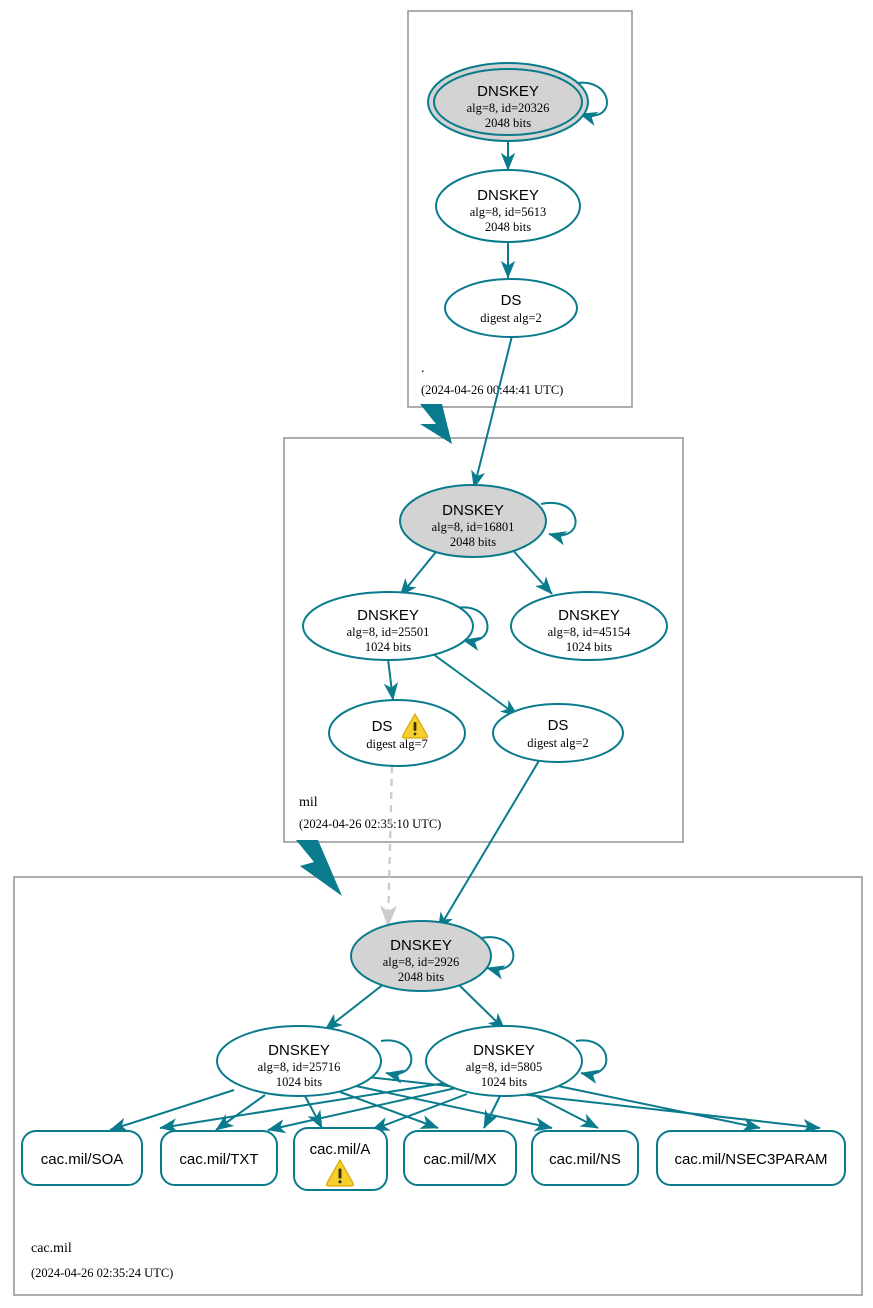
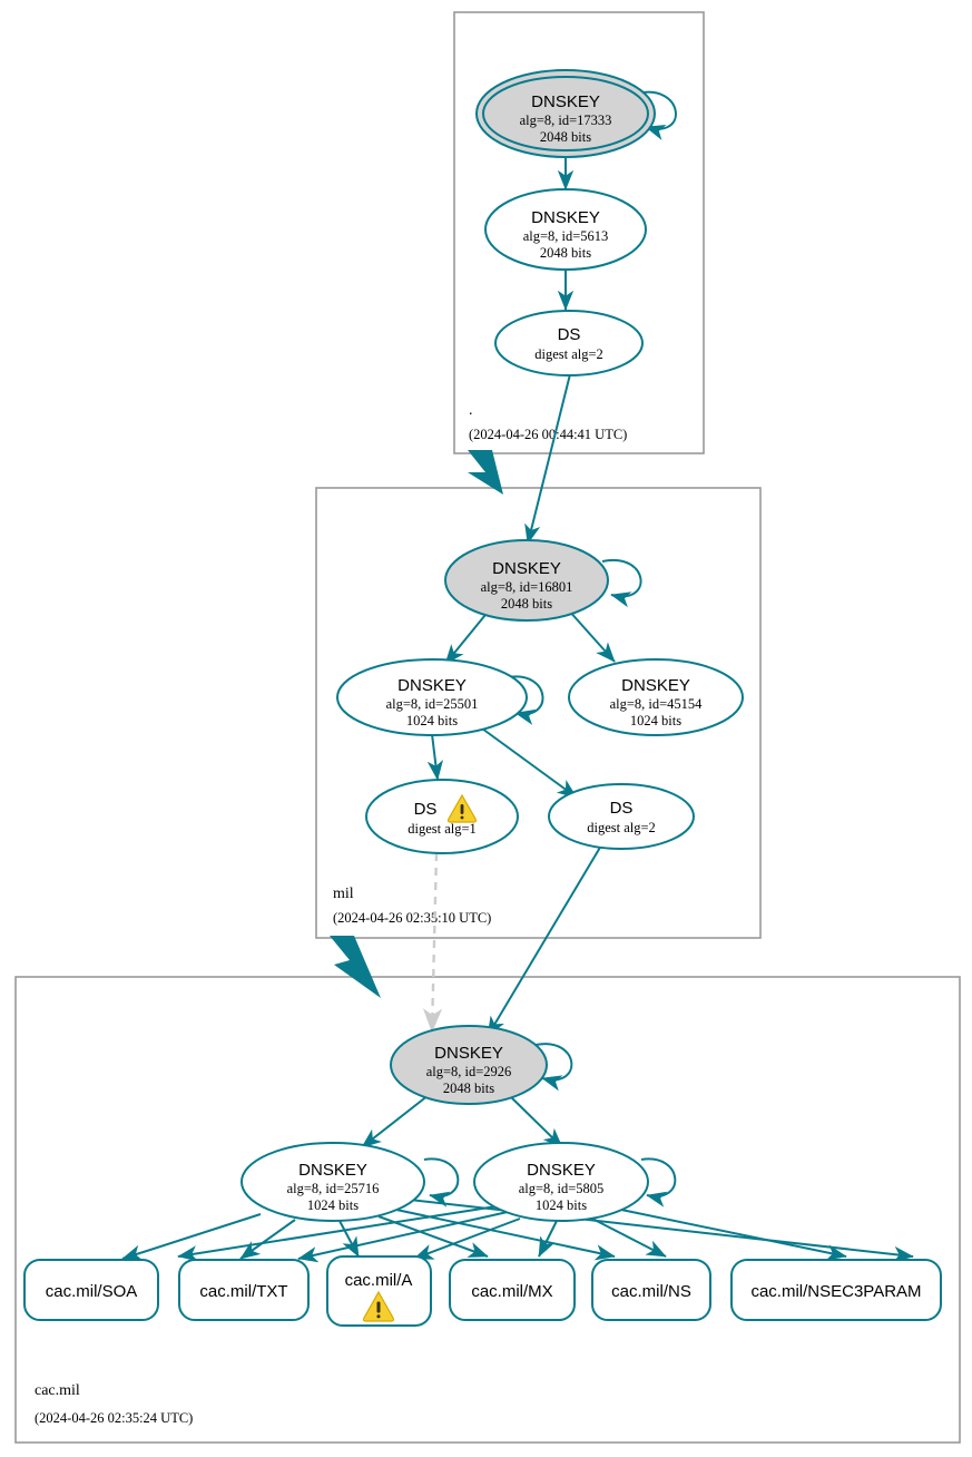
  .
  (2024-04-26 00:44:41 UTC)
  mil
  (2024-04-26 02:3:10 UTC)
  cac.mil
  (2024-04-26 02:35:24 UTC)
  DNSKEY
- alg=8, id=20326
+ alg=8, id=17333
  2048 bits
  DNSKEY
  alg=8, id=5613
  2048 bits
  DS
  digest alg=2
  DNSKEY
  alg=8, id=16801
  2048 bits
  DNSKEY
  alg=8, id=25501
  1024 bits
  DNSKEY
  alg=8, id=45154
  1024 bits
  DS
- digest alg=7
+ digest alg=1
  DS
  digest alg=2
  DNSKEY
  alg=8, id=2926
  2048 bits
  DNSKEY
  alg=8, id=25716
  1024 bits
  DNSKEY
  alg=8, id=5805
  1024 bits
  cac.mil/SOA
  cac.mil/TXT
  cac.mil/A
  cac.mil/MX
  cac.mil/NS
  cac.mil/NSEC3PARAM
